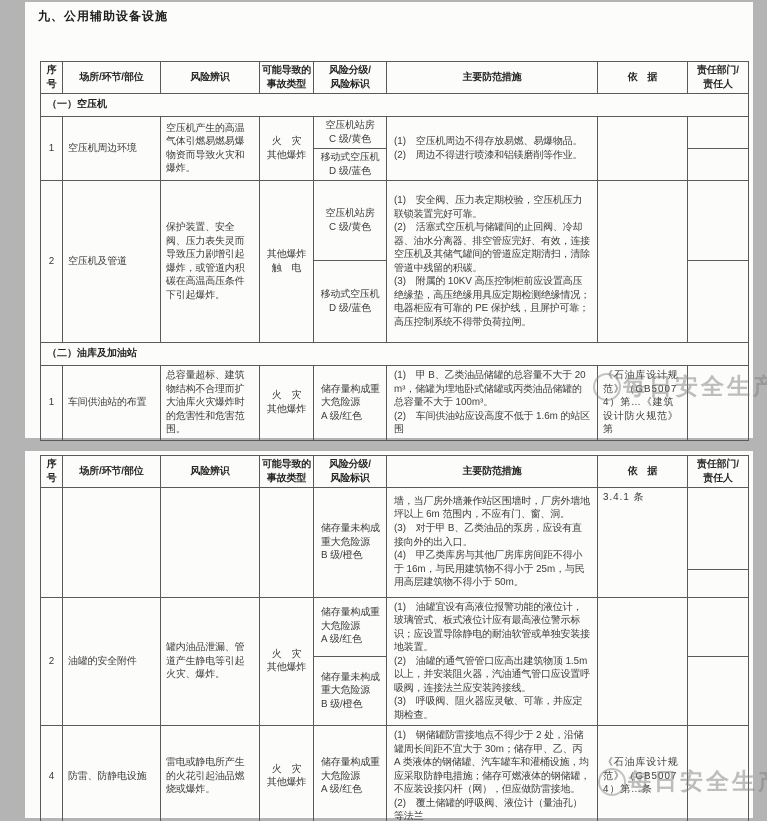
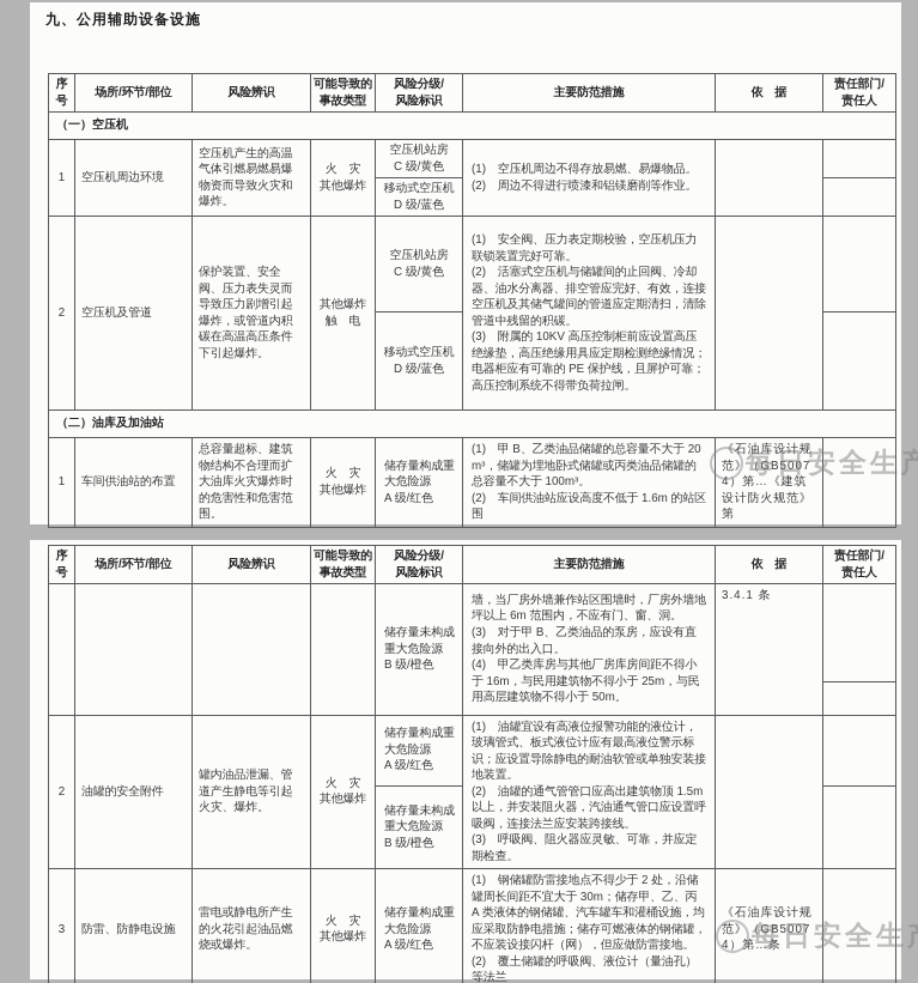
  九、公用辅助设备设施
  序 号	场所/环节/部位	风险辨识	可能导致的 事故类型	风险分级/ 风险标识	主要防范措施	依 据	责任部门/ 责任人
  （一）空压机
  1	空压机周边环境	空压机产生的高温气体引燃易燃易爆物资而导致火灾和爆炸。	火 灾 其他爆炸	空压机站房 C 级/黄色	(1) 空压机周边不得存放易燃、易爆物品。 (2) 周边不得进行喷漆和铝镁磨削等作业。
  移动式空压机 D 级/蓝色
  2	空压机及管道	保护装置、安全阀、压力表失灵而导致压力剧增引起爆炸，或管道内积碳在高温高压条件下引起爆炸。	其他爆炸 触 电	空压机站房 C 级/黄色	(1) 安全阀、压力表定期校验，空压机压力联锁装置完好可靠。 (2) 活塞式空压机与储罐间的止回阀、冷却器、油水分离器、排空管应完好、有效，连接空压机及其储气罐间的管道应定期清扫，清除管道中残留的积碳。 (3) 附属的 10KV 高压控制柜前应设置高压绝缘垫，高压绝缘用具应定期检测绝缘情况；电器柜应有可靠的 PE 保护线，且屏护可靠；高压控制系统不得带负荷拉闸。
  移动式空压机 D 级/蓝色
  （二）油库及加油站
  1	车间供油站的布置	总容量超标、建筑物结构不合理而扩大油库火灾爆炸时的危害性和危害范围。	火 灾 其他爆炸	储存量构成重大危险源 A 级/红色	(1) 甲 B、乙类油品储罐的总容量不大于 20m³，储罐为埋地卧式储罐或丙类油品储罐的总容量不大于 100m³。 (2) 车间供油站应设高度不低于 1.6m 的站区围	《石油库设计规范》（GB50074）第…《建筑设计防火规范》第
  序 号	场所/环节/部位	风险辨识	可能导致的 事故类型	风险分级/ 风险标识	主要防范措施	依 据	责任部门/ 责任人
  				储存量未构成重大危险源 B 级/橙色	墙，当厂房外墙兼作站区围墙时，厂房外墙地坪以上 6m 范围内，不应有门、窗、洞。 (3) 对于甲 B、乙类油品的泵房，应设有直接向外的出入口。 (4) 甲乙类库房与其他厂房库房间距不得小于 16m，与民用建筑物不得小于 25m，与民用高层建筑物不得小于 50m。	3.4.1 条
  2	油罐的安全附件	罐内油品泄漏、管道产生静电等引起火灾、爆炸。	火 灾 其他爆炸	储存量构成重大危险源 A 级/红色	(1) 油罐宜设有高液位报警功能的液位计，玻璃管式、板式液位计应有最高液位警示标识；应设置导除静电的耐油软管或单独安装接地装置。 (2) 油罐的通气管管口应高出建筑物顶 1.5m 以上，并安装阻火器，汽油通气管口应设置呼吸阀，连接法兰应安装跨接线。 (3) 呼吸阀、阻火器应灵敏、可靠，并应定期检查。
  储存量未构成重大危险源 B 级/橙色
- 4	防雷、防静电设施	雷电或静电所产生的火花引起油品燃烧或爆炸。	火 灾 其他爆炸	储存量构成重大危险源 A 级/红色	(1) 钢储罐防雷接地点不得少于 2 处，沿储罐周长间距不宜大于 30m；储存甲、乙、丙 A 类液体的钢储罐、汽车罐车和灌桶设施，均应采取防静电措施；储存可燃液体的钢储罐，不应装设接闪杆（网），但应做防雷接地。 (2) 覆土储罐的呼吸阀、液位计（量油孔）等法兰	《石油库设计规范》（GB50074）第…条
+ 3	防雷、防静电设施	雷电或静电所产生的火花引起油品燃烧或爆炸。	火 灾 其他爆炸	储存量构成重大危险源 A 级/红色	(1) 钢储罐防雷接地点不得少于 2 处，沿储罐周长间距不宜大于 30m；储存甲、乙、丙 A 类液体的钢储罐、汽车罐车和灌桶设施，均应采取防静电措施；储存可燃液体的钢储罐，不应装设接闪杆（网），但应做防雷接地。 (2) 覆土储罐的呼吸阀、液位计（量油孔）等法兰	《石油库设计规范》（GB50074）第…条
  每日安全生产
  每日安全生
